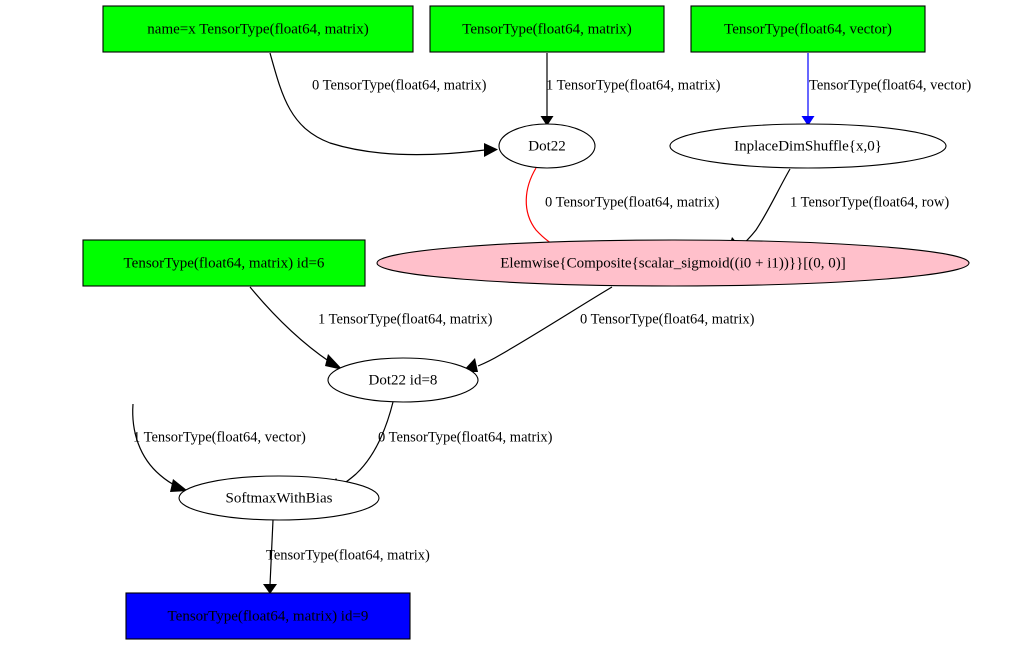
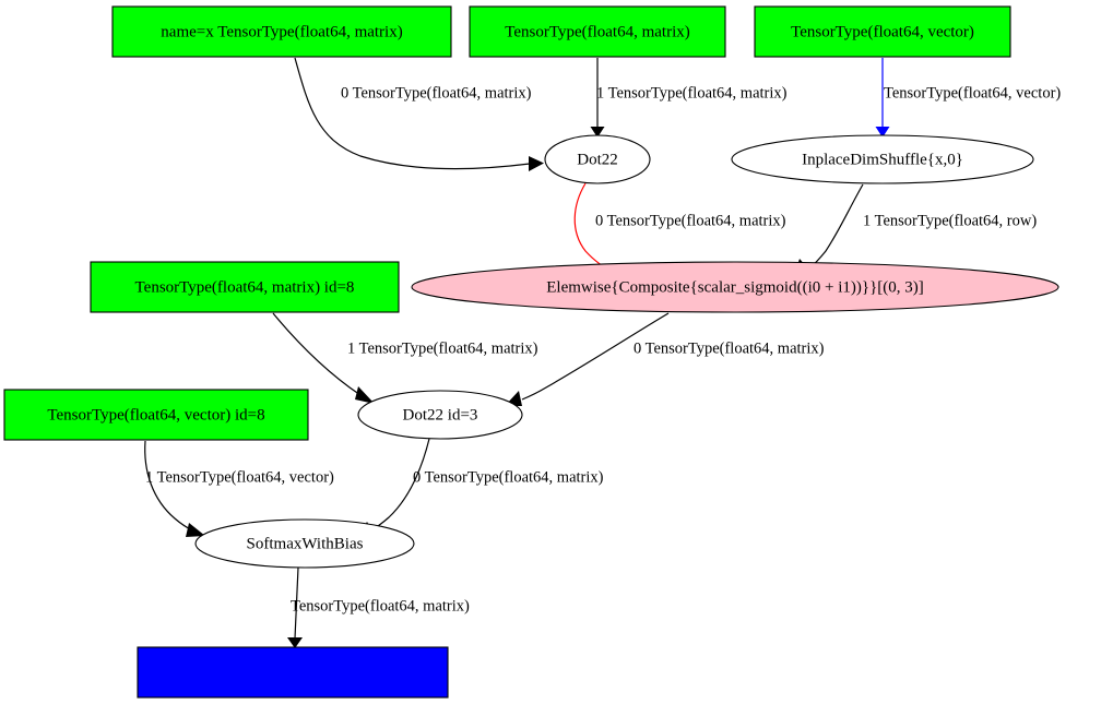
  0 TensorType(float64, matrix)
  1 TensorType(float64, matrix)
  TensorType(float64, vector)
  0 TensorType(float64, matrix)
  1 TensorType(float64, row)
  1 TensorType(float64, matrix)
  0 TensorType(float64, matrix)
  1 TensorType(float64, vector)
  0 TensorType(float64, matrix)
  TensorType(float64, matrix)
  name=x TensorType(float64, matrix)
  TensorType(float64, matrix)
  TensorType(float64, vector)
  Dot22
  InplaceDimShuffle{x,0}
- Elemwise{Composite{scalar_sigmoid((i0 + i1))}}[(0, 0)]
+ Elemwise{Composite{scalar_sigmoid((i0 + i1))}}[(0, 3)]
- TensorType(float64, matrix) id=6
+ TensorType(float64, matrix) id=8
- Dot22 id=8
+ Dot22 id=3
+ TensorType(float64, vector) id=8
  SoftmaxWithBias
- TensorType(float64, matrix) id=9
